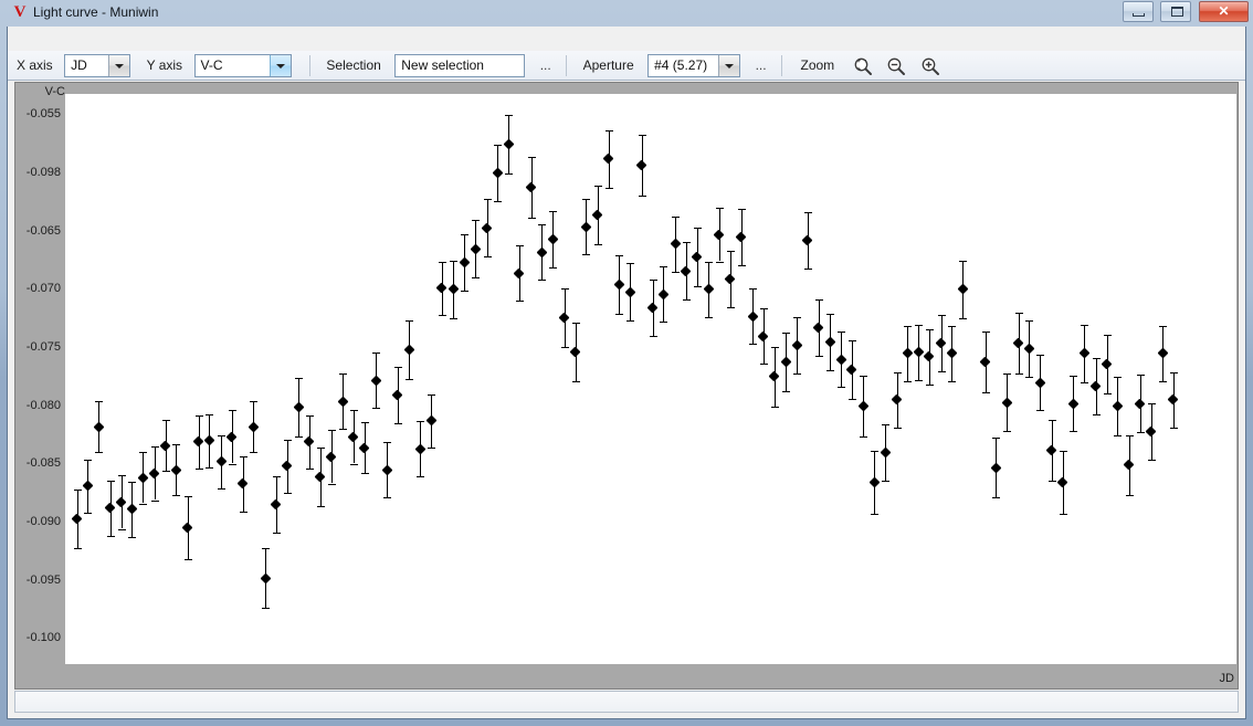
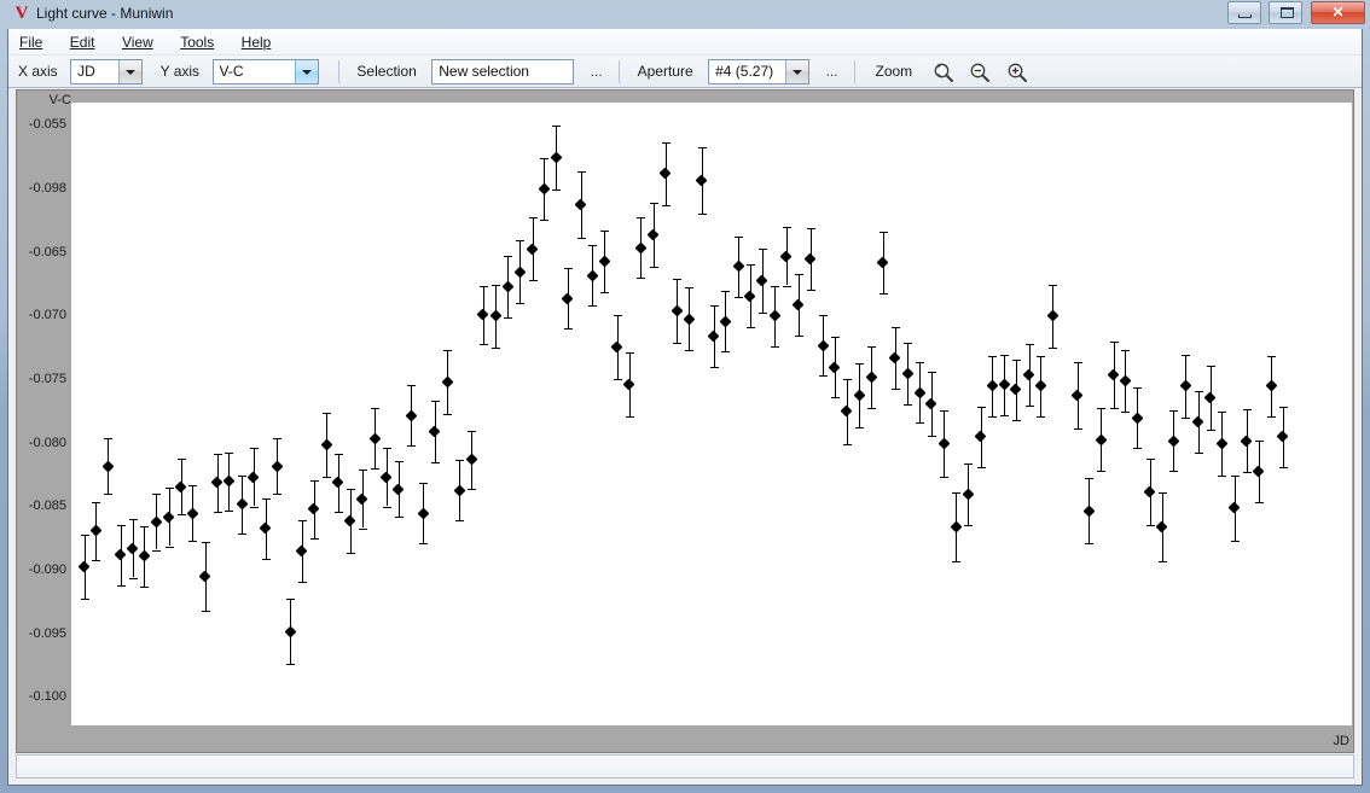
  V
  Light curve - Muniwin
  ✕
+ File Edit View Tools Help
  X axis
  JD
  Y axis
  V-C
  Selection New selection ... Aperture
  #4 (5.27)
  ... Zoom
  V-C
  -0.100
  -0.095
  -0.090
  -0.085
  -0.080
  -0.075
  -0.070
  -0.065
  -0.098
  -0.055
  JD
